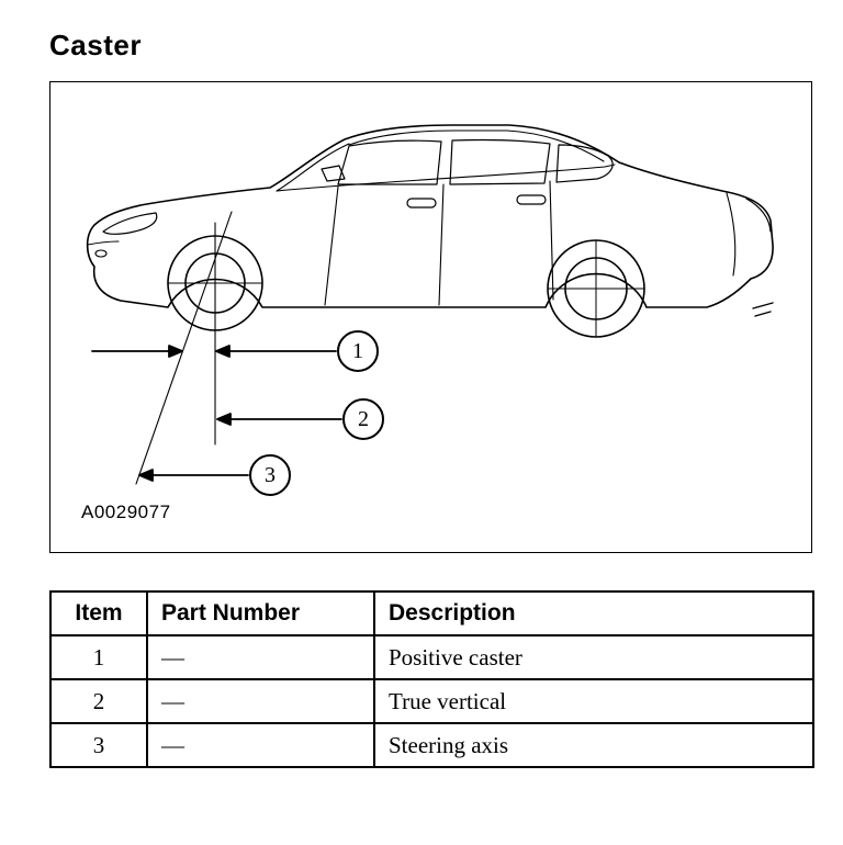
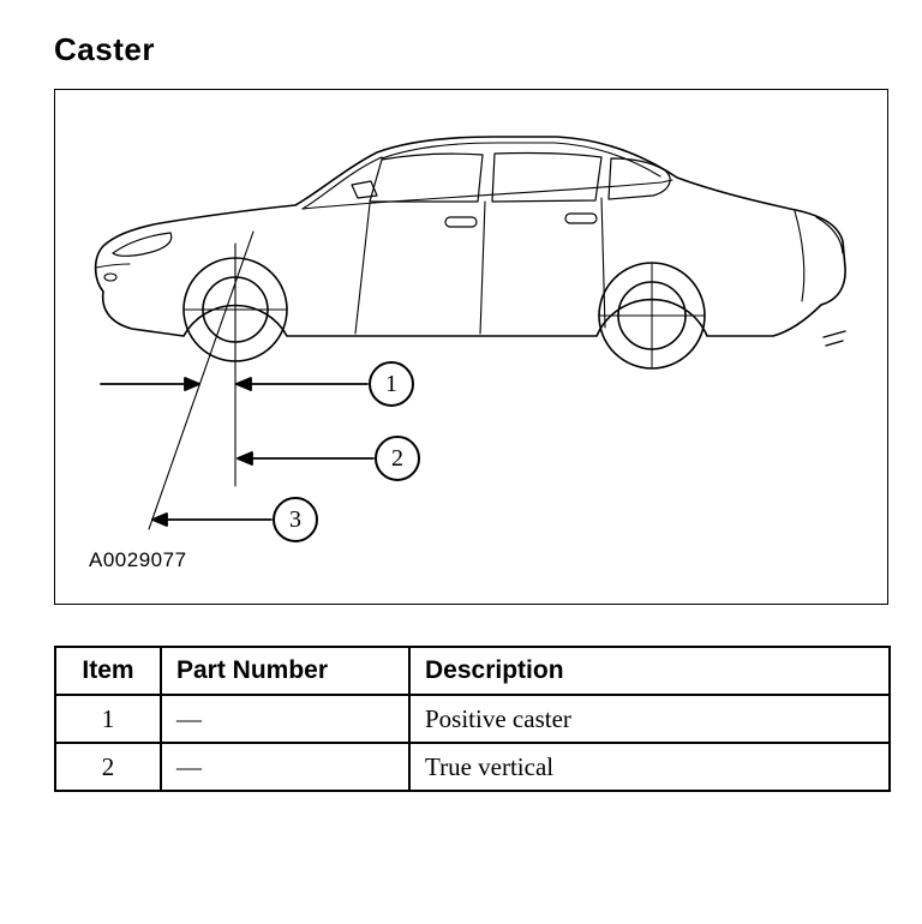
  Caster
  1
  2
  3
  A0029077
  Item	Part Number	Description
  1	—	Positive caster
  2	—	True vertical
- 3	—	Steering axis
